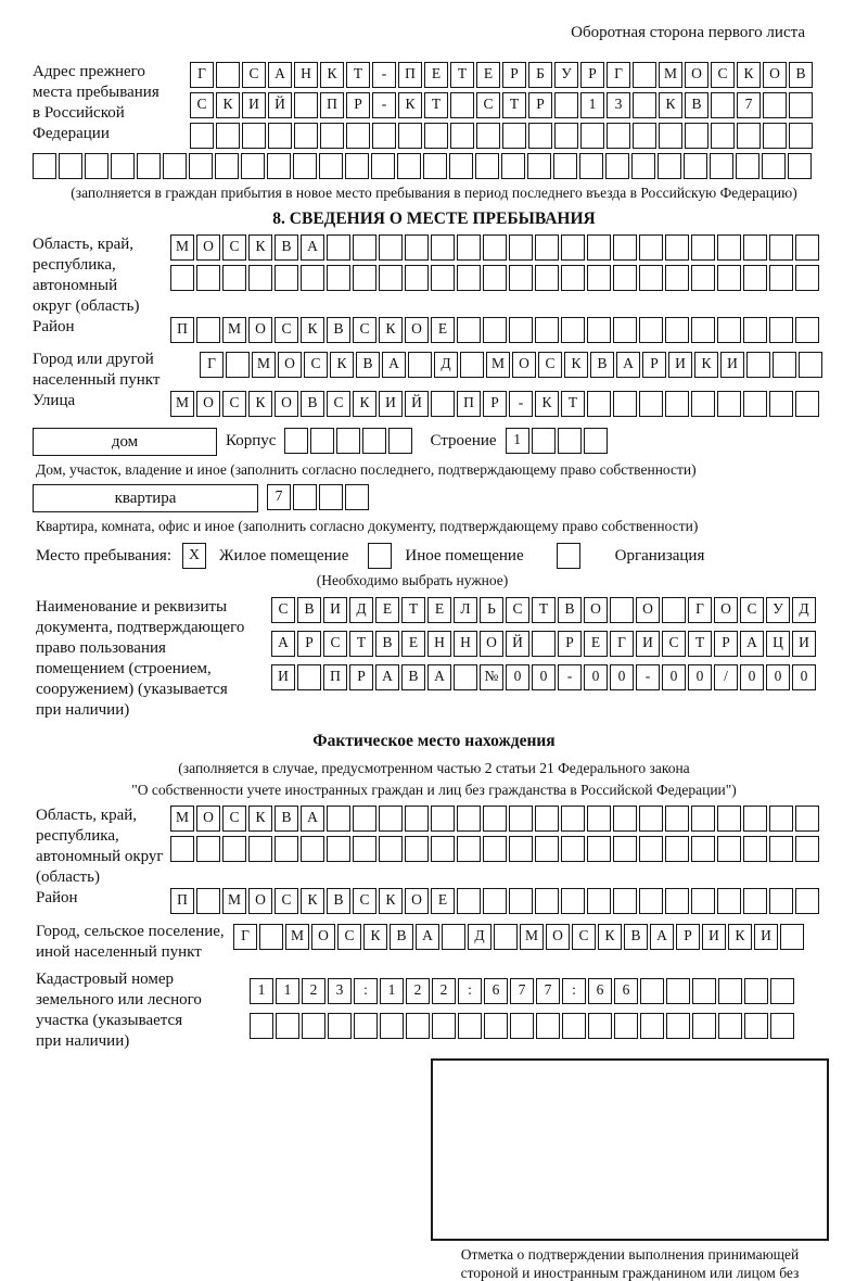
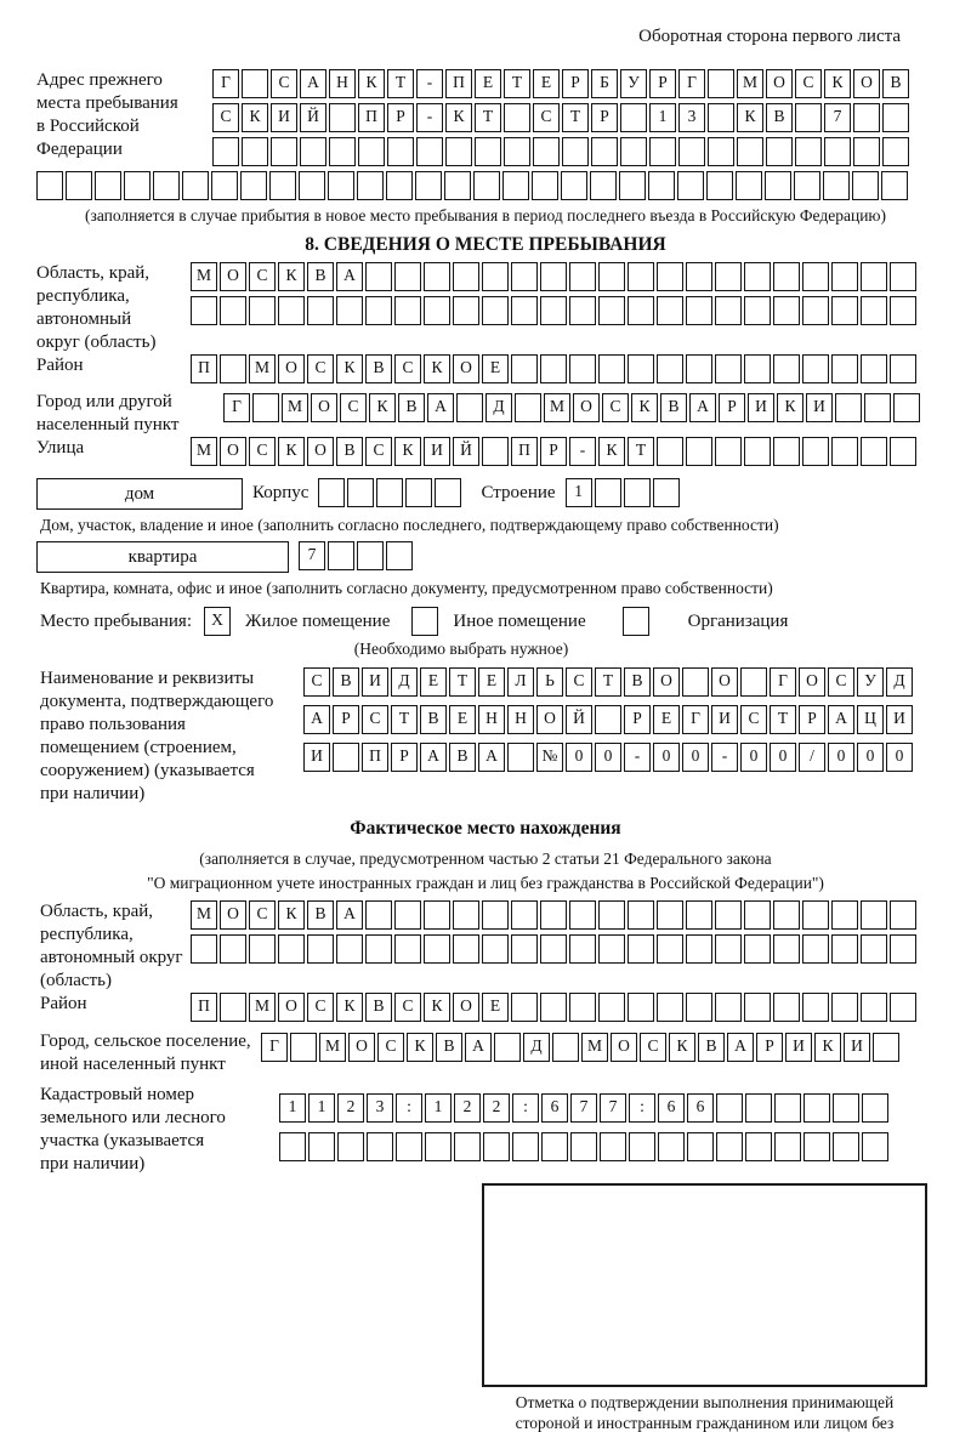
  Оборотная сторона первого листа
  Адрес прежнего
  места пребывания
  в Российской
  Федерации
  Г С А Н К Т - П Е Т Е Р Б У Р Г М О С К О В
  С К И Й П Р - К Т С Т Р 1 3 К В 7
- (заполняется в граждан прибытия в новое место пребывания в период последнего въезда в Российскую Федерацию)
+ (заполняется в случае прибытия в новое место пребывания в период последнего въезда в Российскую Федерацию)
  8. СВЕДЕНИЯ О МЕСТЕ ПРЕБЫВАНИЯ
  Область, край,
  республика,
  автономный
  округ (область)
  М О С К В А
  Район
  П М О С К В С К О Е
  Город или другой
  населенный пункт
  Г М О С К В А Д М О С К В А Р И К И
  Улица
  М О С К О В С К И Й П Р - К Т
  дом
  Корпус
  Строение
  1
  Дом, участок, владение и иное (заполнить согласно последнего, подтверждающему право собственности)
  квартира
  7
- Квартира, комната, офис и иное (заполнить согласно документу, подтверждающему право собственности)
+ Квартира, комната, офис и иное (заполнить согласно документу, предусмотренном право собственности)
  Место пребывания:
  X
  Жилое помещение
  Иное помещение
  Организация
  (Необходимо выбрать нужное)
  Наименование и реквизиты
  документа, подтверждающего
  право пользования
  помещением (строением,
  сооружением) (указывается
  при наличии)
  С В И Д Е Т Е Л Ь С Т В О О Г О С У Д
  А Р С Т В Е Н Н О Й Р Е Г И С Т Р А Ц И
  И П Р А В А № 0 0 - 0 0 - 0 0 / 0 0 0
  Фактическое место нахождения
  (заполняется в случае, предусмотренном частью 2 статьи 21 Федерального закона
- "О собственности учете иностранных граждан и лиц без гражданства в Российской Федерации")
+ "О миграционном учете иностранных граждан и лиц без гражданства в Российской Федерации")
  Область, край,
  республика,
  автономный округ
  (область)
  М О С К В А
  Район
  П М О С К В С К О Е
  Город, сельское поселение,
  иной населенный пункт
  Г М О С К В А Д М О С К В А Р И К И
  Кадастровый номер
  земельного или лесного
  участка (указывается
  при наличии)
  1 1 2 3 : 1 2 2 : 6 7 7 : 6 6
  Отметка о подтверждении выполнения принимающей
  стороной и иностранным гражданином или лицом без
